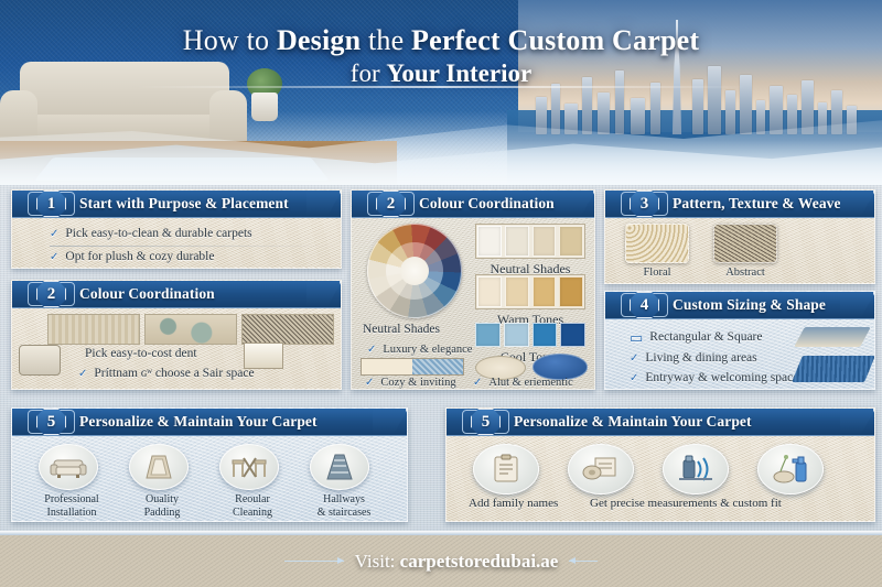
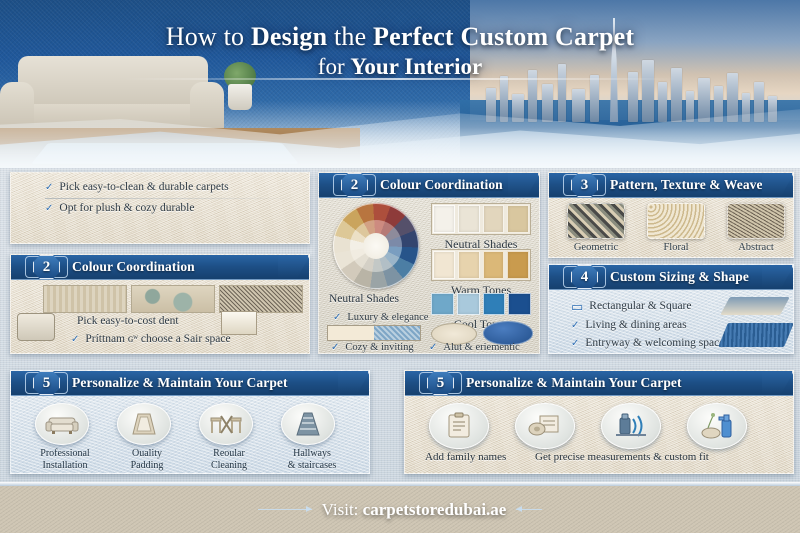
  How to Design the Perfect Custom Carpet
  for Your Interior
- 1
- Start with Purpose & Placement
  ✓
  Pick easy-to-clean & durable carpets
  ✓
  Opt for plush & cozy durable
  2
  Colour Coordination
  Pick easy-to-cost dent
  ✓
  Príttnam ɢʷ choose a Sair space
  2
  Colour Coordination
  Neutral Shades
  Neutral Shades
  Warm Tones
  ✓
  Luxury & elegance
  ✓
  Cozy & inviting
  ✓
  Alut & eriementic
  3
  Pattern, Texture & Weave
+ Geometric
  Floral
  Abstract
  4
  Custom Sizing & Shape
  ▭
  Rectangular & Square
  ✓
  Living & dining areas
  ✓
  Entryway & welcoming spac
  5
  Personalize & Maintain Your Carpet
  Professional
  Installation
  Ouality
  Padding
  Reoular
  Cleaning
  Hallways
  & staircases
  5
  Personalize & Maintain Your Carpet
  Add family names
  Get precise measurements & custom fit
  Visit: carpetstoredubai.ae
